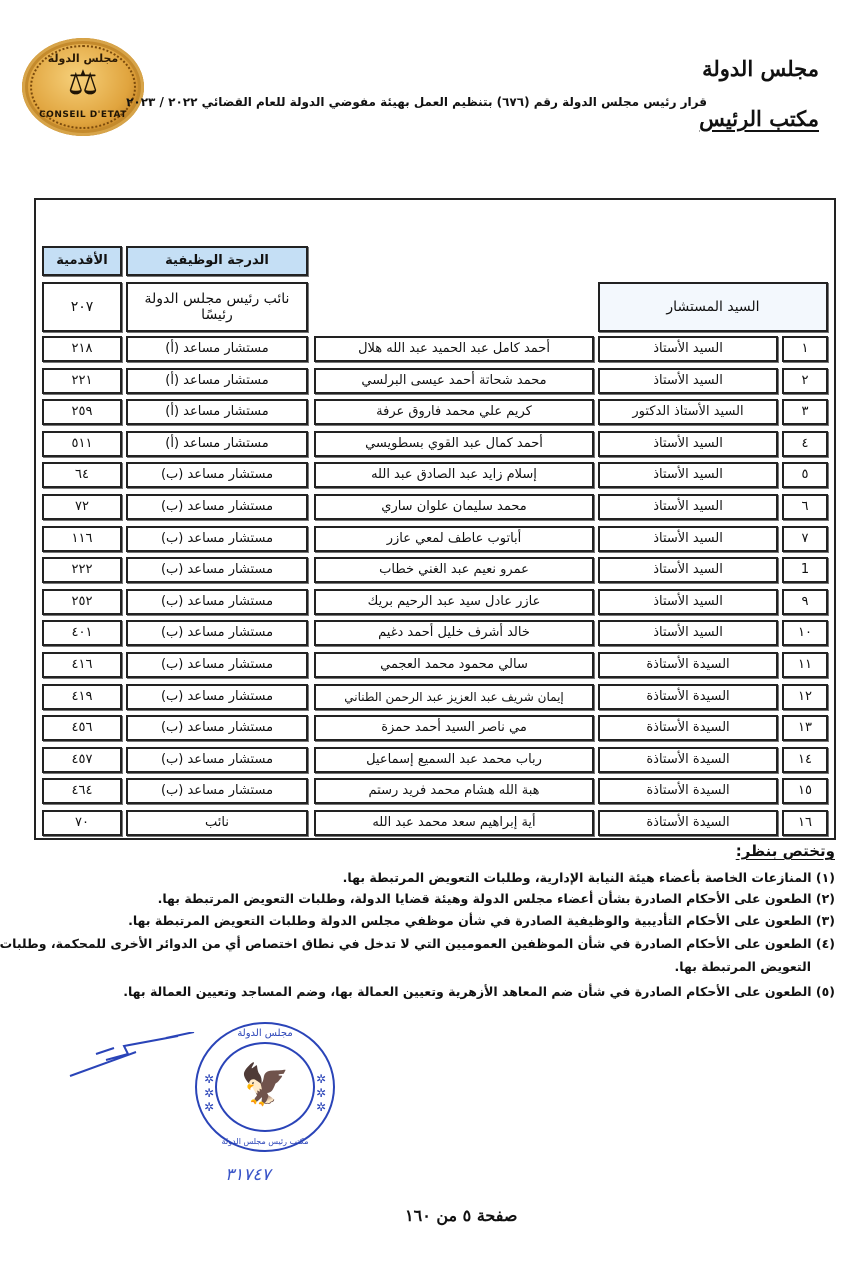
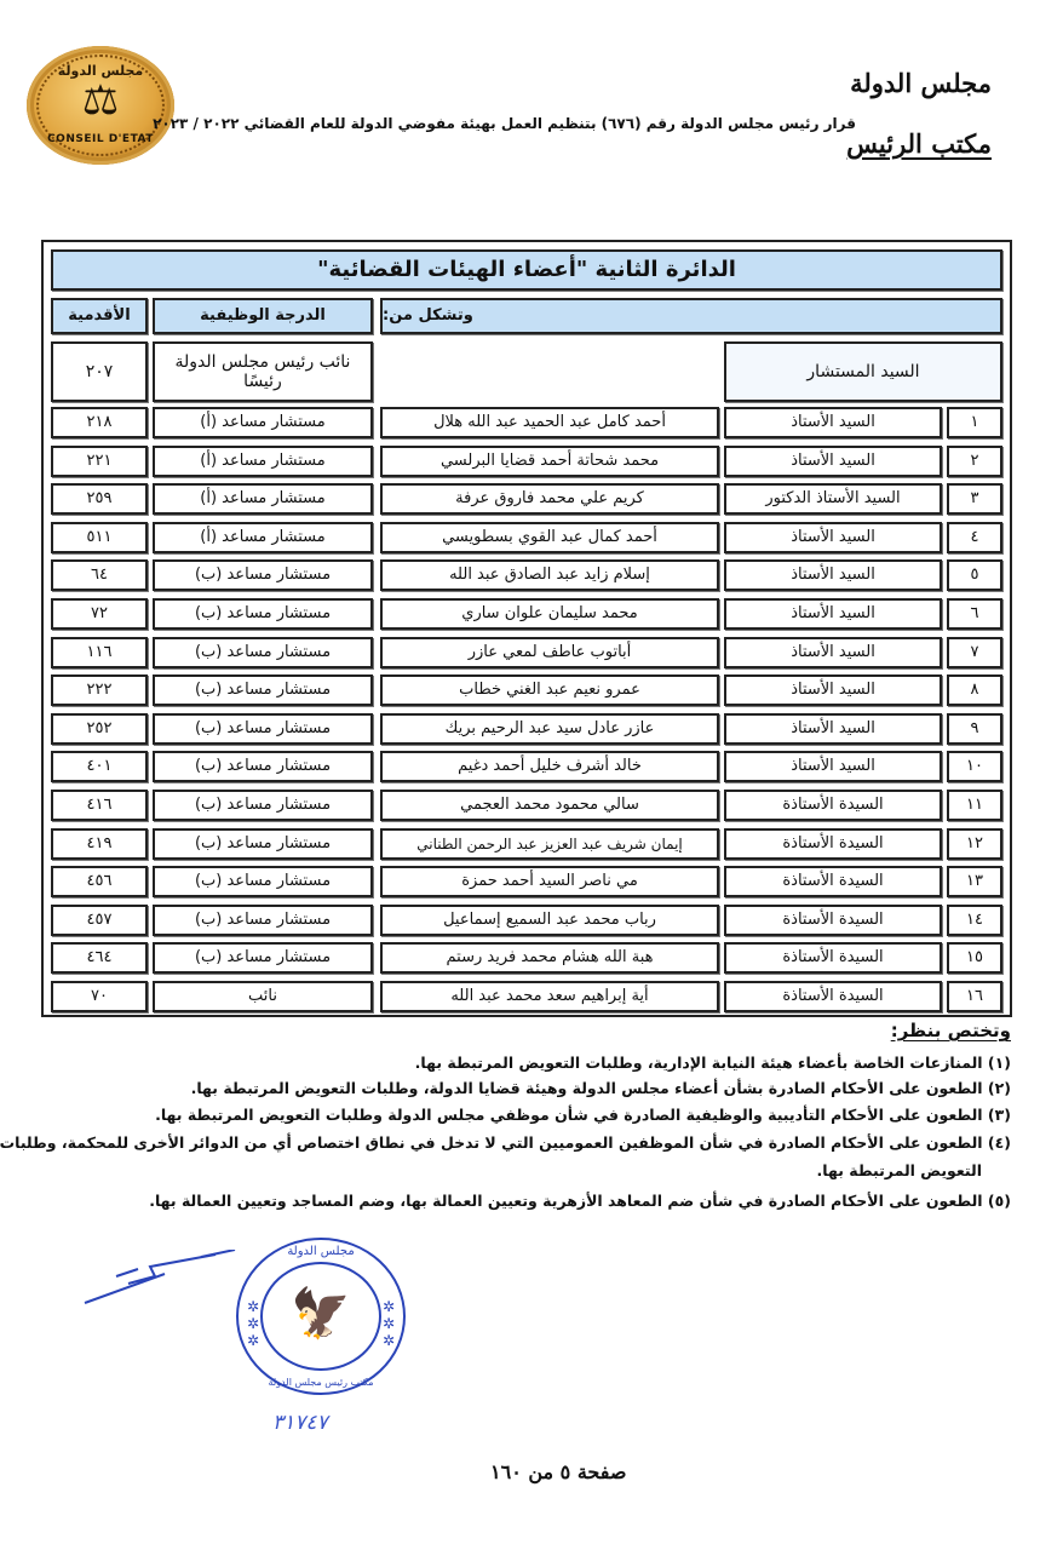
  مجلس الدولة
  ⚖
  CONSEIL D'ETAT
  مجلس الدولة
  مكتب الرئيس
  قرار رئيس مجلس الدولة رقم (٦٧٦) بتنظيم العمل بهيئة مفوضي الدولة للعام القضائي ٢٠٢٢ / ٢٠٢٣
+ الدائرة الثانية "أعضاء الهيئات القضائية"
+ وتشكل من:
  الدرجة الوظيفية
  الأقدمية
  السيد المستشار
  نائب رئيس مجلس الدولة رئيسًا
  ٢٠٧
  ١
  السيد الأستاذ
  أحمد كامل عبد الحميد عبد الله هلال
  مستشار مساعد (أ)
  ٢١٨
  ٢
  السيد الأستاذ
- محمد شحاتة أحمد عيسى البرلسي
+ محمد شحاتة أحمد قضايا البرلسي
  مستشار مساعد (أ)
  ٢٢١
  ٣
  السيد الأستاذ الدكتور
  كريم علي محمد فاروق عرفة
  مستشار مساعد (أ)
  ٢٥٩
  ٤
  السيد الأستاذ
  أحمد كمال عبد القوي بسطويسي
  مستشار مساعد (أ)
  ٥١١
  ٥
  السيد الأستاذ
  إسلام زايد عبد الصادق عبد الله
  مستشار مساعد (ب)
  ٦٤
  ٦
  السيد الأستاذ
  محمد سليمان علوان ساري
  مستشار مساعد (ب)
  ٧٢
  ٧
  السيد الأستاذ
  أباتوب عاطف لمعي عازر
  مستشار مساعد (ب)
  ١١٦
- 1
+ ٨
  السيد الأستاذ
  عمرو نعيم عبد الغني خطاب
  مستشار مساعد (ب)
  ٢٢٢
  ٩
  السيد الأستاذ
  عازر عادل سيد عبد الرحيم بريك
  مستشار مساعد (ب)
  ٢٥٢
  ١٠
  السيد الأستاذ
  خالد أشرف خليل أحمد دغيم
  مستشار مساعد (ب)
  ٤٠١
  ١١
  السيدة الأستاذة
  سالي محمود محمد العجمي
  مستشار مساعد (ب)
  ٤١٦
  ١٢
  السيدة الأستاذة
  إيمان شريف عبد العزيز عبد الرحمن الطناني
  مستشار مساعد (ب)
  ٤١٩
  ١٣
  السيدة الأستاذة
  مي ناصر السيد أحمد حمزة
  مستشار مساعد (ب)
  ٤٥٦
  ١٤
  السيدة الأستاذة
  رباب محمد عبد السميع إسماعيل
  مستشار مساعد (ب)
  ٤٥٧
  ١٥
  السيدة الأستاذة
  هبة الله هشام محمد فريد رستم
  مستشار مساعد (ب)
  ٤٦٤
  ١٦
  السيدة الأستاذة
  أية إبراهيم سعد محمد عبد الله
  نائب
  ٧٠
  وتختص بنظر:
  (١) المنازعات الخاصة بأعضاء هيئة النيابة الإدارية، وطلبات التعويض المرتبطة بها.
  (٢) الطعون على الأحكام الصادرة بشأن أعضاء مجلس الدولة وهيئة قضايا الدولة، وطلبات التعويض المرتبطة بها.
  (٣) الطعون على الأحكام التأديبية والوظيفية الصادرة في شأن موظفي مجلس الدولة وطلبات التعويض المرتبطة بها.
  (٤) الطعون على الأحكام الصادرة في شأن الموظفين العموميين التي لا تدخل في نطاق اختصاص أي من الدوائر الأخرى للمحكمة، وطلبات
  التعويض المرتبطة بها.
  (٥) الطعون على الأحكام الصادرة في شأن ضم المعاهد الأزهرية وتعيين العمالة بها، وضم المساجد وتعيين العمالة بها.
  مجلس الدولة
  🦅
  مكتب رئيس مجلس الدولة
  ٣١٧٤٧
  صفحة ٥ من ١٦٠
